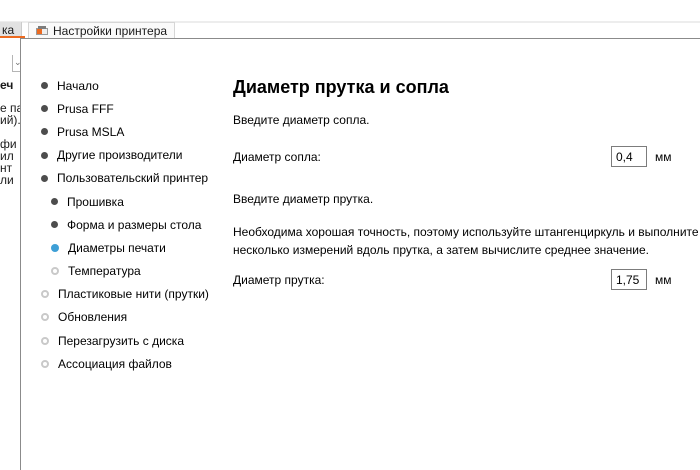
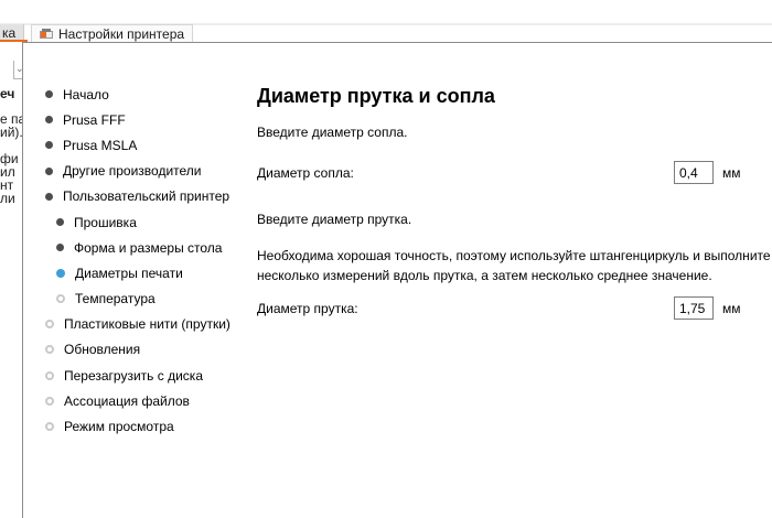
  ка
  Настройки принтера
  ⌄
  еч
  ий)
  фи
  ил
  нт
  ли
  Начало
  Prusa FFF
  Prusa MSLA
  Другие производители
  Пользовательский принтер
  Прошивка
  Форма и размеры стола
  Диаметры печати
  Температура
  Пластиковые нити (прутки)
  Обновления
  Перезагрузить с диска
  Ассоциация файлов
+ Режим просмотра
  Диаметр прутка и сопла
  Введите диаметр сопла.
  Диаметр сопла:
  0,4
  мм
  Введите диаметр прутка.
  Необходима хорошая точность, поэтому используйте штангенциркуль и выполните
- несколько измерений вдоль прутка, а затем вычислите среднее значение.
+ несколько измерений вдоль прутка, а затем несколько среднее значение.
  Диаметр прутка:
  1,75
  мм
